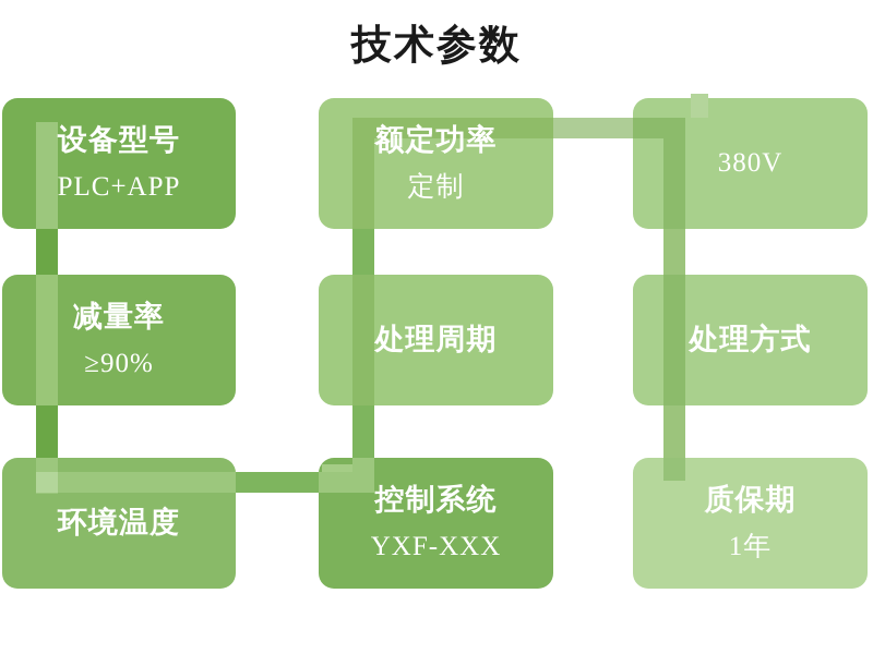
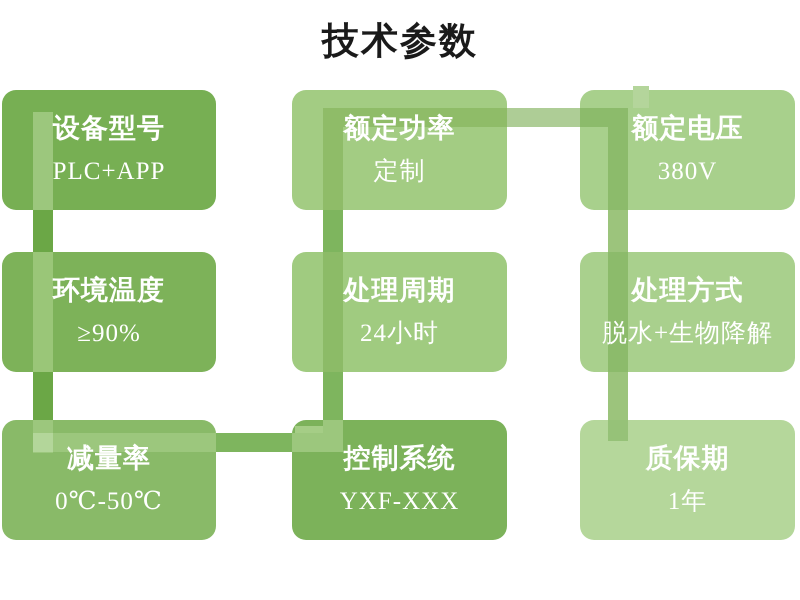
  技术参数
  设备型号
  PLC+APP
  额定功率
  定制
+ 额定电压
  380V
- 减量率
+ 环境温度
  ≥90%
  处理周期
+ 24小时
  处理方式
+ 脱水+生物降解
- 环境温度
+ 减量率
+ 0℃-50℃
  控制系统
  YXF-XXX
  质保期
  1年
